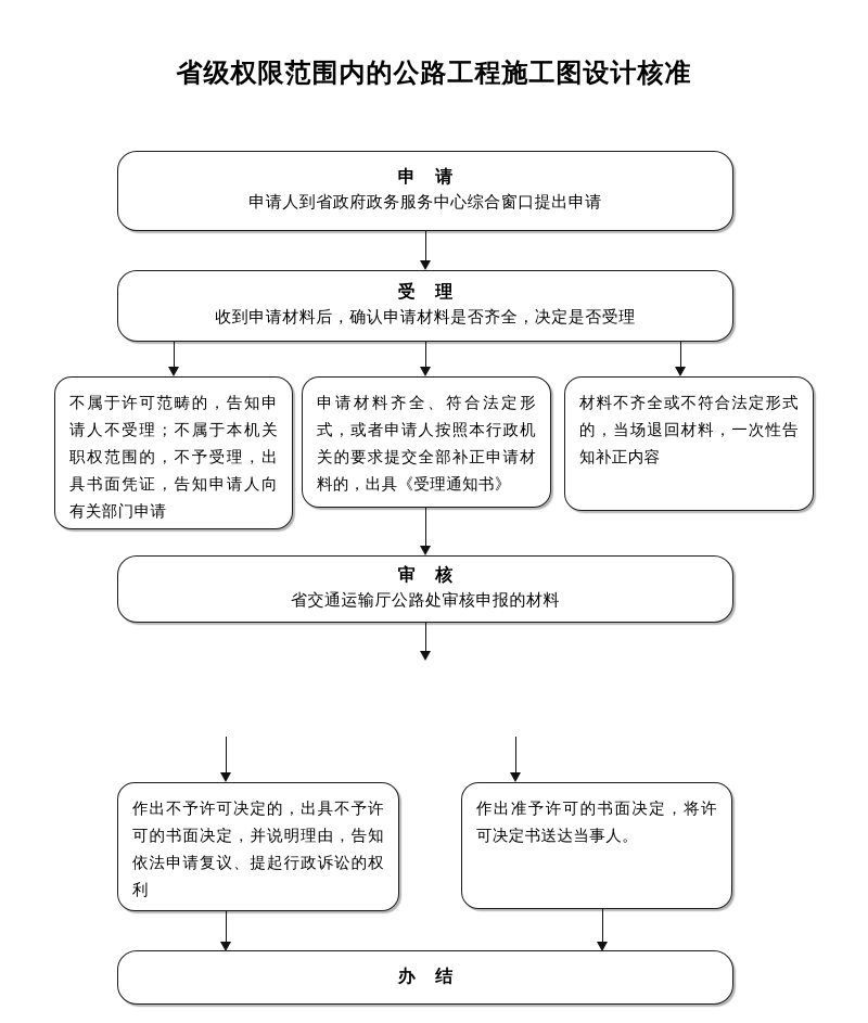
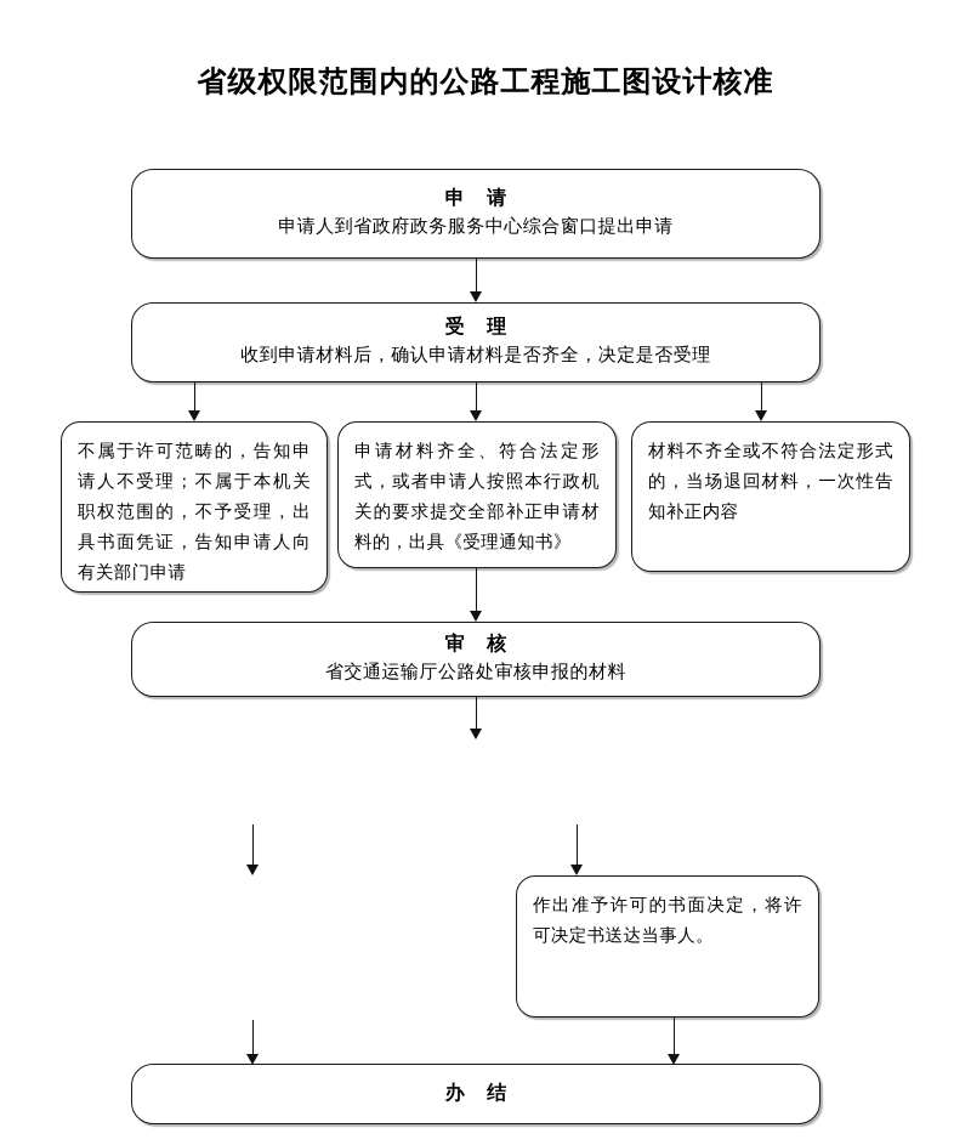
  省级权限范围内的公路工程施工图设计核准
  申 请
  申请人到省政府政务服务中心综合窗口提出申请
  受 理
  收到申请材料后，确认申请材料是否齐全，决定是否受理
  不属于许可范畴的，告知申请人不受理；不属于本机关职权范围的，不予受理，出具书面凭证，告知申请人向有关部门申请
  申请材料齐全、符合法定形式，或者申请人按照本行政机关的要求提交全部补正申请材料的，出具《受理通知书》
  材料不齐全或不符合法定形式的，当场退回材料，一次性告知补正内容
  审 核
  省交通运输厅公路处审核申报的材料
- 作出不予许可决定的，出具不予许可的书面决定，并说明理由，告知依法申请复议、提起行政诉讼的权利
  作出准予许可的书面决定，将许可决定书送达当事人。
  办 结
